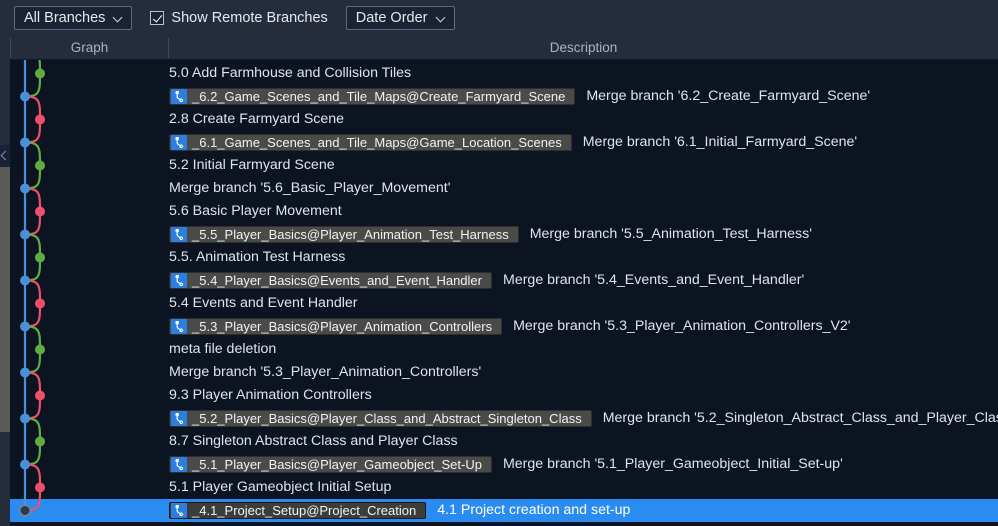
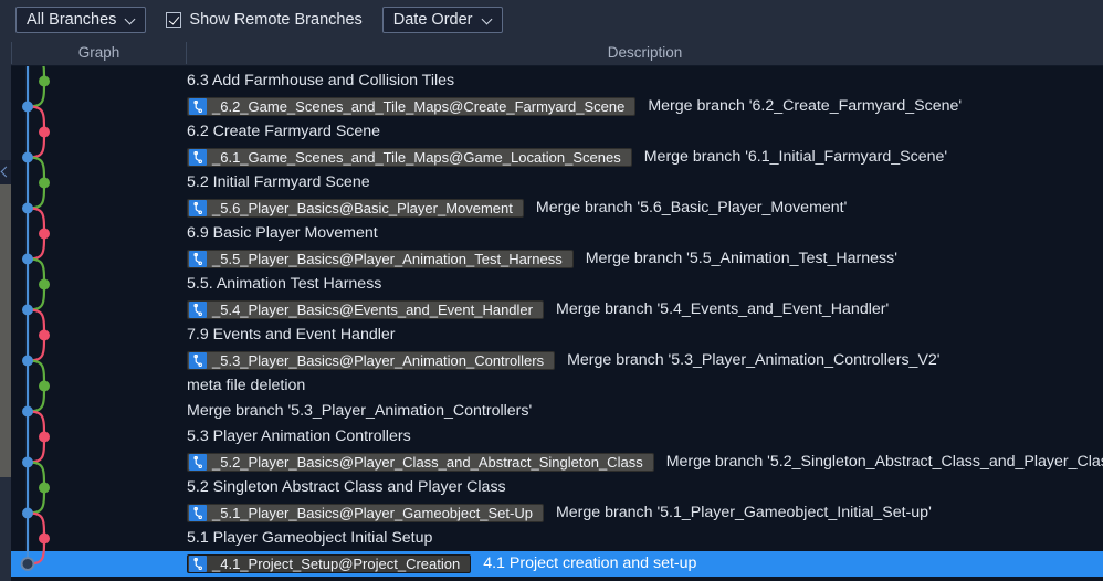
  All Branches
  Show Remote Branches
  Date Order
  Graph
  Description
- 5.0 Add Farmhouse and Collision Tiles
+ 6.3 Add Farmhouse and Collision Tiles
  _6.2_Game_Scenes_and_Tile_Maps@Create_Farmyard_Scene
  Merge branch '6.2_Create_Farmyard_Scene'
- 2.8 Create Farmyard Scene
+ 6.2 Create Farmyard Scene
  _6.1_Game_Scenes_and_Tile_Maps@Game_Location_Scenes
  Merge branch '6.1_Initial_Farmyard_Scene'
  5.2 Initial Farmyard Scene
+ _5.6_Player_Basics@Basic_Player_Movement
  Merge branch '5.6_Basic_Player_Movement'
- 5.6 Basic Player Movement
+ 6.9 Basic Player Movement
  _5.5_Player_Basics@Player_Animation_Test_Harness
  Merge branch '5.5_Animation_Test_Harness'
  5.5. Animation Test Harness
  _5.4_Player_Basics@Events_and_Event_Handler
  Merge branch '5.4_Events_and_Event_Handler'
- 5.4 Events and Event Handler
+ 7.9 Events and Event Handler
  _5.3_Player_Basics@Player_Animation_Controllers
  Merge branch '5.3_Player_Animation_Controllers_V2'
  meta file deletion
  Merge branch '5.3_Player_Animation_Controllers'
- 9.3 Player Animation Controllers
+ 5.3 Player Animation Controllers
  _5.2_Player_Basics@Player_Class_and_Abstract_Singleton_Class
  Merge branch '5.2_Singleton_Abstract_Class_and_Player_Cla
- 8.7 Singleton Abstract Class and Player Class
+ 5.2 Singleton Abstract Class and Player Class
  _5.1_Player_Basics@Player_Gameobject_Set-Up
  Merge branch '5.1_Player_Gameobject_Initial_Set-up'
  5.1 Player Gameobject Initial Setup
  _4.1_Project_Setup@Project_Creation
  4.1 Project creation and set-up
